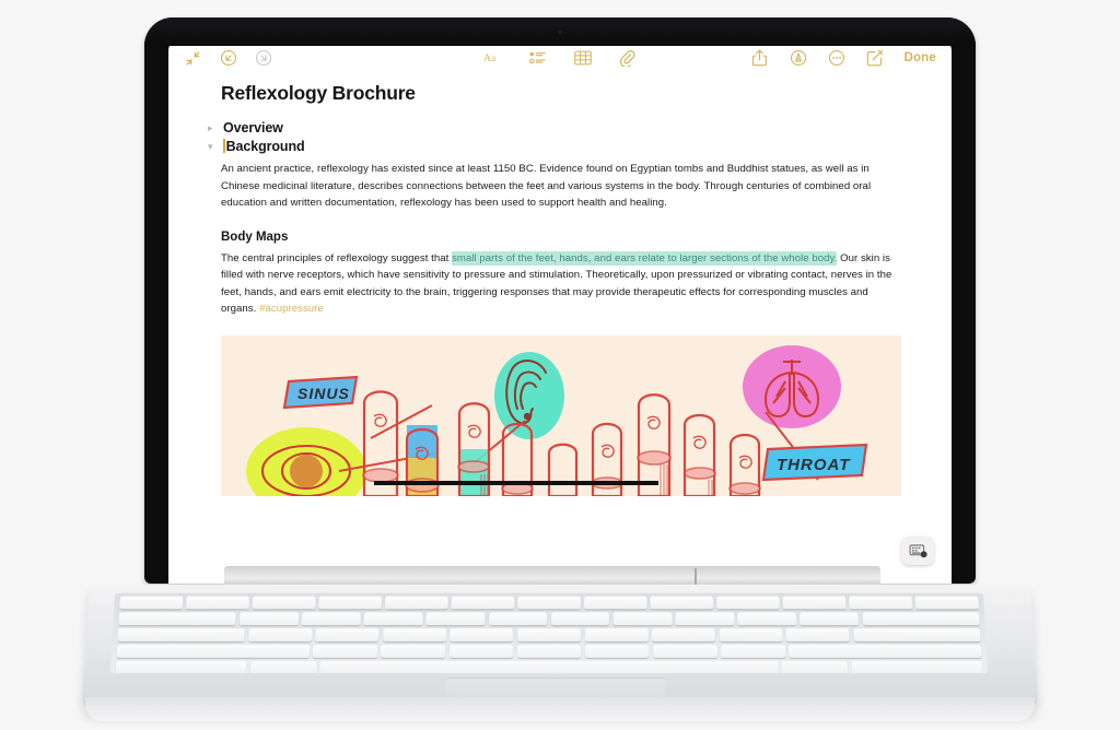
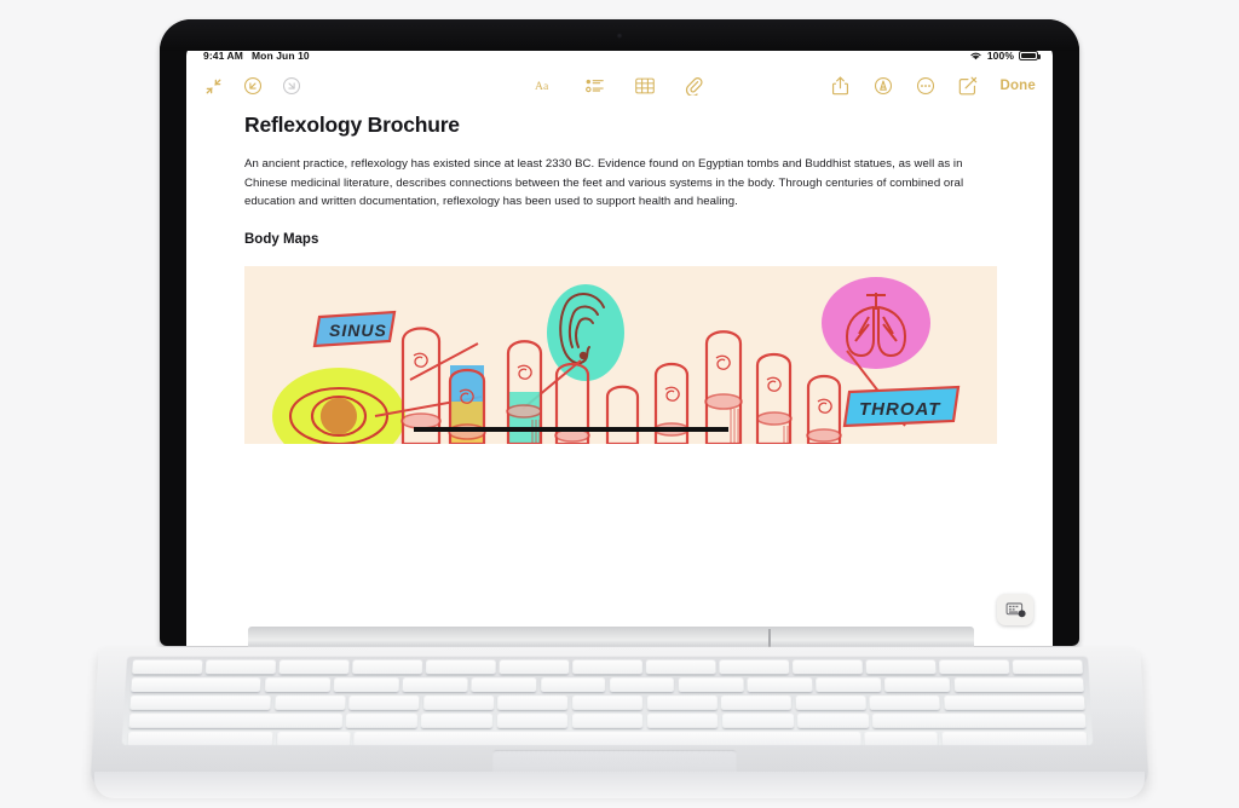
+ 9:41 AM
+ Mon Jun 10
+ 100%
  Aa
  Done
  Reflexology Brochure
- ▸
- Overview
- ▾
- Background
- An ancient practice, reflexology has existed since at least 1150 BC. Evidence found on Egyptian tombs and Buddhist statues, as well as in Chinese medicinal literature, describes connections between the feet and various systems in the body. Through centuries of combined oral education and written documentation, reflexology has been used to support health and healing.
+ An ancient practice, reflexology has existed since at least 2330 BC. Evidence found on Egyptian tombs and Buddhist statues, as well as in Chinese medicinal literature, describes connections between the feet and various systems in the body. Through centuries of combined oral education and written documentation, reflexology has been used to support health and healing.
  Body Maps
- The central principles of reflexology suggest that small parts of the feet, hands, and ears relate to larger sections of the whole body. Our skin is filled with nerve receptors, which have sensitivity to pressure and stimulation. Theoretically, upon pressurized or vibrating contact, nerves in the feet, hands, and ears emit electricity to the brain, triggering responses that may provide therapeutic effects for corresponding muscles and organs. #acupressure
  SINUS
  THROAT
